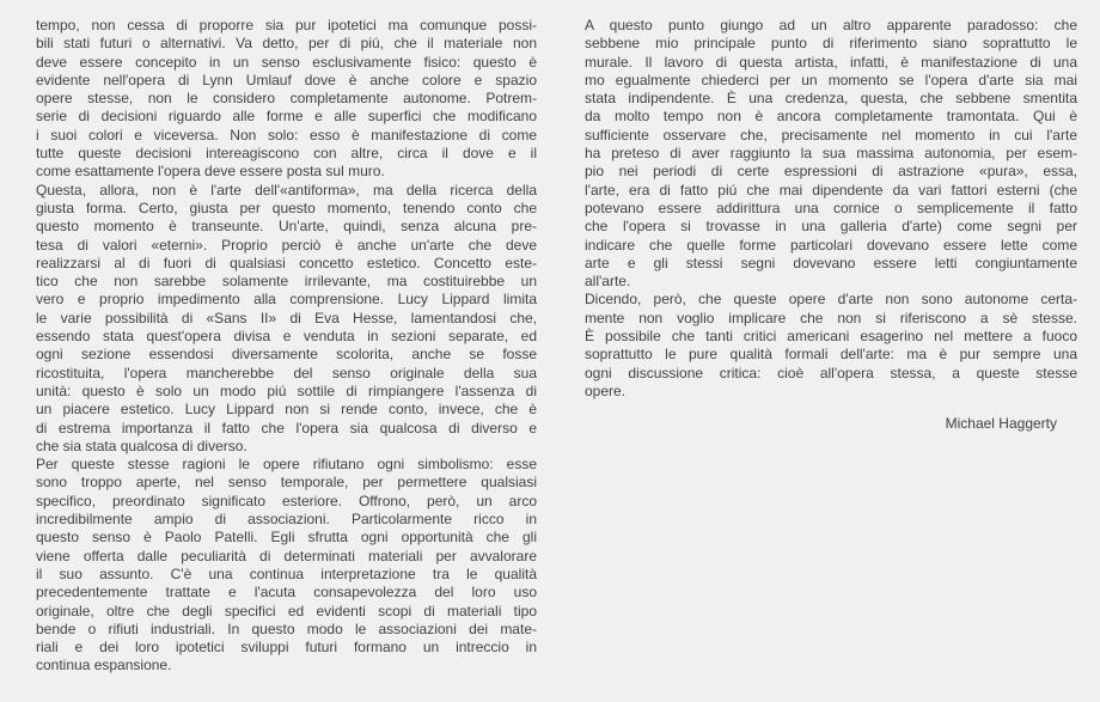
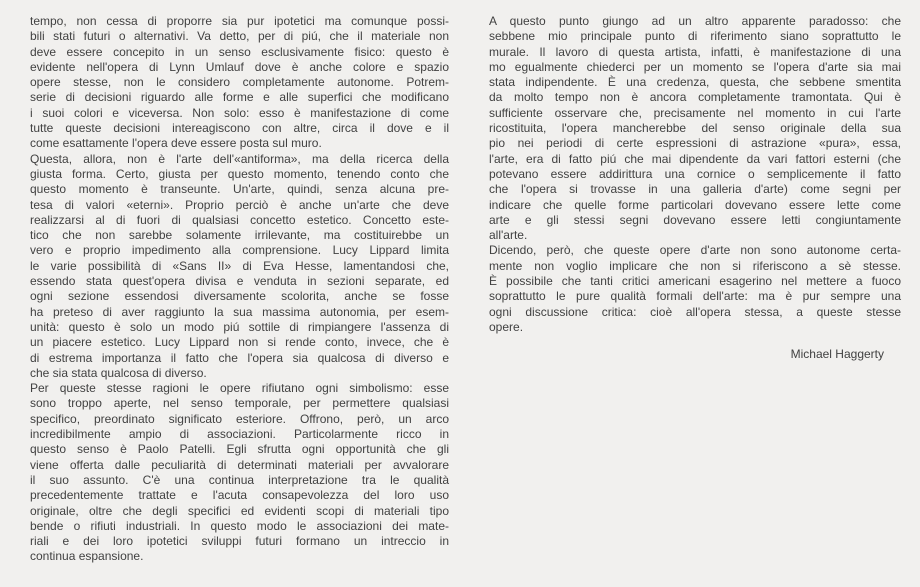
  tempo, non cessa di proporre sia pur ipotetici ma comunque possi-
  bili stati futuri o alternativi. Va detto, per di piú, che il materiale non
  deve essere concepito in un senso esclusivamente fisico: questo è
  evidente nell'opera di Lynn Umlauf dove è anche colore e spazio
  opere stesse, non le considero completamente autonome. Potrem-
  serie di decisioni riguardo alle forme e alle superfici che modificano
  i suoi colori e viceversa. Non solo: esso è manifestazione di come
  tutte queste decisioni intereagiscono con altre, circa il dove e il
  come esattamente l'opera deve essere posta sul muro.
  Questa, allora, non è l'arte dell'«antiforma», ma della ricerca della
  giusta forma. Certo, giusta per questo momento, tenendo conto che
  questo momento è transeunte. Un'arte, quindi, senza alcuna pre-
  tesa di valori «eterni». Proprio perciò è anche un'arte che deve
  realizzarsi al di fuori di qualsiasi concetto estetico. Concetto este-
  tico che non sarebbe solamente irrilevante, ma costituirebbe un
  vero e proprio impedimento alla comprensione. Lucy Lippard limita
  le varie possibilità di «Sans II» di Eva Hesse, lamentandosi che,
  essendo stata quest'opera divisa e venduta in sezioni separate, ed
  ogni sezione essendosi diversamente scolorita, anche se fosse
- ricostituita, l'opera mancherebbe del senso originale della sua
+ ha preteso di aver raggiunto la sua massima autonomia, per esem-
  unità: questo è solo un modo piú sottile di rimpiangere l'assenza di
  un piacere estetico. Lucy Lippard non si rende conto, invece, che è
  di estrema importanza il fatto che l'opera sia qualcosa di diverso e
  che sia stata qualcosa di diverso.
  Per queste stesse ragioni le opere rifiutano ogni simbolismo: esse
  sono troppo aperte, nel senso temporale, per permettere qualsiasi
  specifico, preordinato significato esteriore. Offrono, però, un arco
  incredibilmente ampio di associazioni. Particolarmente ricco in
  questo senso è Paolo Patelli. Egli sfrutta ogni opportunità che gli
  viene offerta dalle peculiarità di determinati materiali per avvalorare
  il suo assunto. C'è una continua interpretazione tra le qualità
  precedentemente trattate e l'acuta consapevolezza del loro uso
  originale, oltre che degli specifici ed evidenti scopi di materiali tipo
  bende o rifiuti industriali. In questo modo le associazioni dei mate-
  riali e dei loro ipotetici sviluppi futuri formano un intreccio in
  continua espansione.
  A questo punto giungo ad un altro apparente paradosso: che
  sebbene mio principale punto di riferimento siano soprattutto le
  murale. Il lavoro di questa artista, infatti, è manifestazione di una
  mo egualmente chiederci per un momento se l'opera d'arte sia mai
  stata indipendente. È una credenza, questa, che sebbene smentita
  da molto tempo non è ancora completamente tramontata. Qui è
  sufficiente osservare che, precisamente nel momento in cui l'arte
- ha preteso di aver raggiunto la sua massima autonomia, per esem-
+ ricostituita, l'opera mancherebbe del senso originale della sua
  pio nei periodi di certe espressioni di astrazione «pura», essa,
  l'arte, era di fatto piú che mai dipendente da vari fattori esterni (che
  potevano essere addirittura una cornice o semplicemente il fatto
  che l'opera si trovasse in una galleria d'arte) come segni per
  indicare che quelle forme particolari dovevano essere lette come
  arte e gli stessi segni dovevano essere letti congiuntamente
  all'arte.
  Dicendo, però, che queste opere d'arte non sono autonome certa-
  mente non voglio implicare che non si riferiscono a sè stesse.
  È possibile che tanti critici americani esagerino nel mettere a fuoco
  soprattutto le pure qualità formali dell'arte: ma è pur sempre una
  ogni discussione critica: cioè all'opera stessa, a queste stesse
  opere.
  Michael Haggerty
